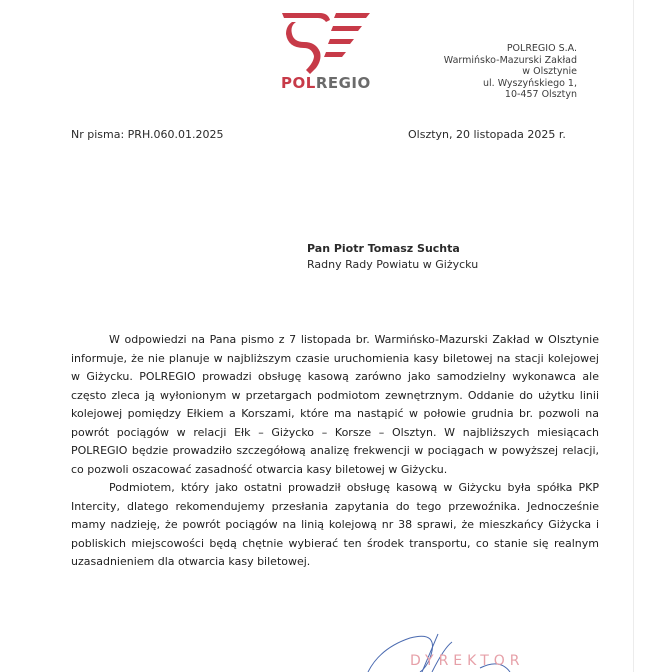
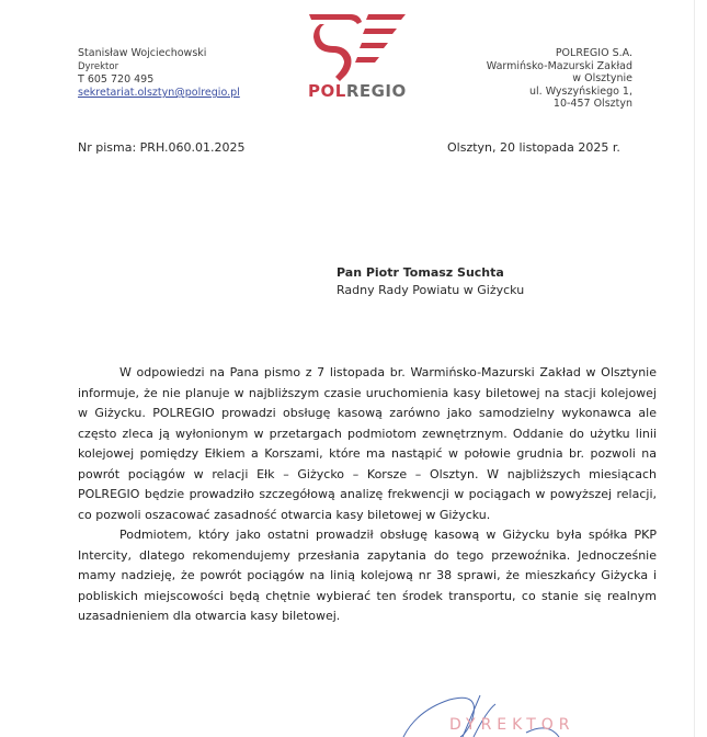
+ Stanisław Wojciechowski
+ Dyrektor
+ T 605 720 495
+ sekretariat.olsztyn@polregio.pl
  POLREGIO
  POLREGIO S.A.
  Warmińsko-Mazurski Zakład
  w Olsztynie
  ul. Wyszyńskiego 1,
  10-457 Olsztyn
  Nr pisma: PRH.060.01.2025
  Olsztyn, 20 listopada 2025 r.
  Pan Piotr Tomasz Suchta
  Radny Rady Powiatu w Giżycku
  W odpowiedzi na Pana pismo z 7 listopada br. Warmińsko-Mazurski Zakład w Olsztynie informuje, że nie planuje w najbliższym czasie uruchomienia kasy biletowej na stacji kolejowej w Giżycku. POLREGIO prowadzi obsługę kasową zarówno jako samodzielny wykonawca ale często zleca ją wyłonionym w przetargach podmiotom zewnętrznym. Oddanie do użytku linii kolejowej pomiędzy Ełkiem a Korszami, które ma nastąpić w połowie grudnia br. pozwoli na powrót pociągów w relacji Ełk – Giżycko – Korsze – Olsztyn. W najbliższych miesiącach POLREGIO będzie prowadziło szczegółową analizę frekwencji w pociągach w powyższej relacji, co pozwoli oszacować zasadność otwarcia kasy biletowej w Giżycku.
  Podmiotem, który jako ostatni prowadził obsługę kasową w Giżycku była spółka PKP Intercity, dlatego rekomendujemy przesłania zapytania do tego przewoźnika. Jednocześnie mamy nadzieję, że powrót pociągów na linią kolejową nr 38 sprawi, że mieszkańcy Giżycka i pobliskich miejscowości będą chętnie wybierać ten środek transportu, co stanie się realnym uzasadnieniem dla otwarcia kasy biletowej.
  DYREKTOR
